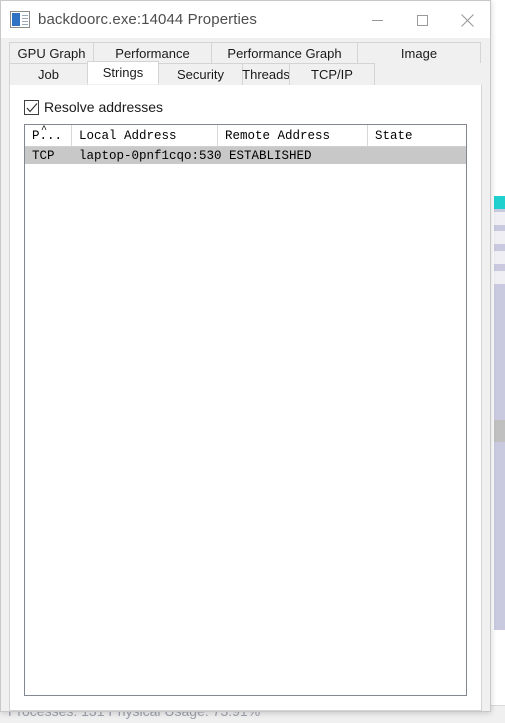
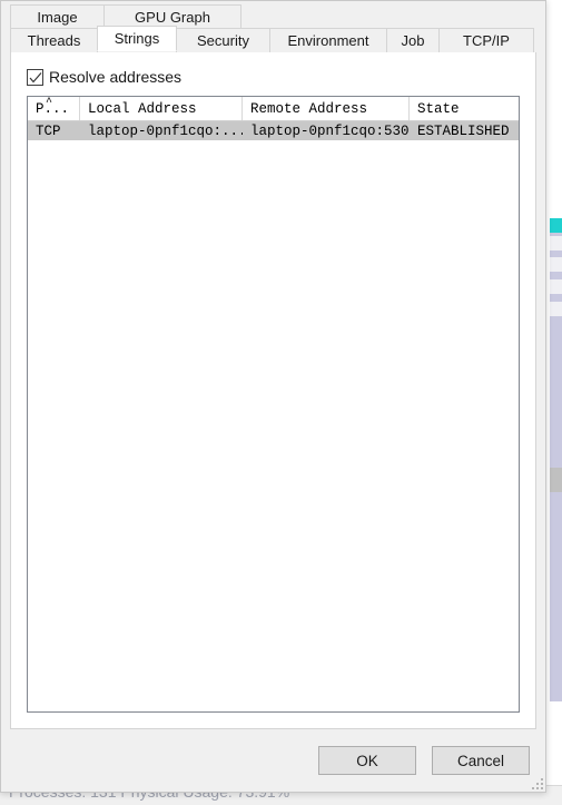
- backdoorc.exe:14044 Properties
- GPU Graph
+ Image
- Performance
- Performance Graph
- Image
+ GPU Graph
- Job
+ Threads
  Strings
  Security
+ Environment
- Threads
+ Job
  TCP/IP
  Resolve addresses
  P...
  ^
  Local Address
  Remote Address
  State
  TCP
+ laptop-0pnf1cqo:...
  laptop-0pnf1cqo:530
  ESTABLISHED
+ OK
+ Cancel
